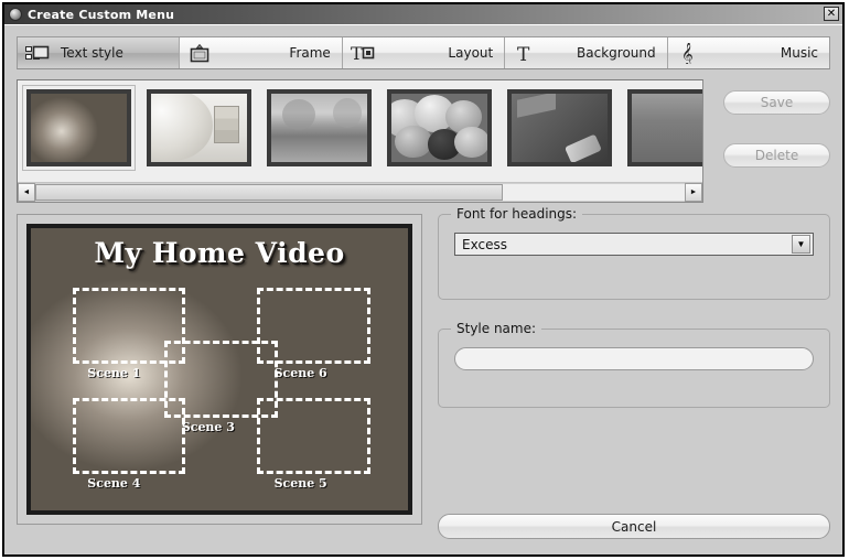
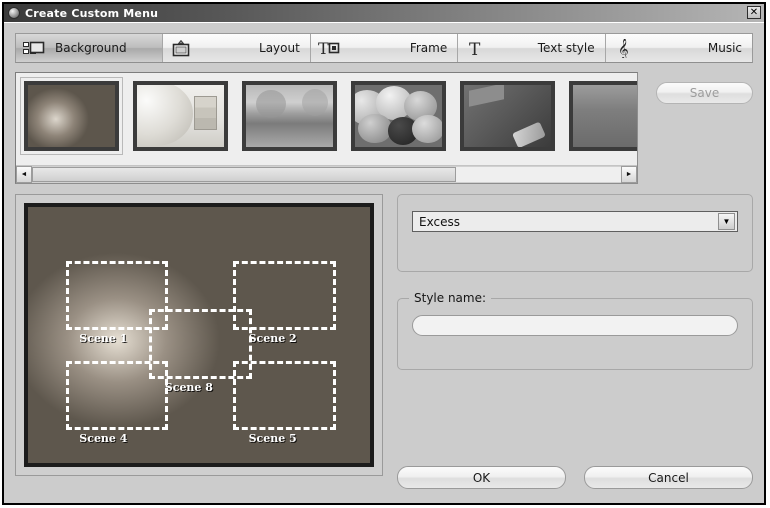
  Create Custom Menu
  ✕
- Text style
+ Background
- Frame
+ Layout
  T
- Layout
+ Frame
  T
- Background
+ Text style
  𝄞
  Music
  Save
- Delete
- My Home Video
  Scene 1
- Scene 6
+ Scene 2
- Scene 3
+ Scene 8
  Scene 4
  Scene 5
- Font for headings:
  Excess
  ▼
  Style name:
+ OK
  Cancel
